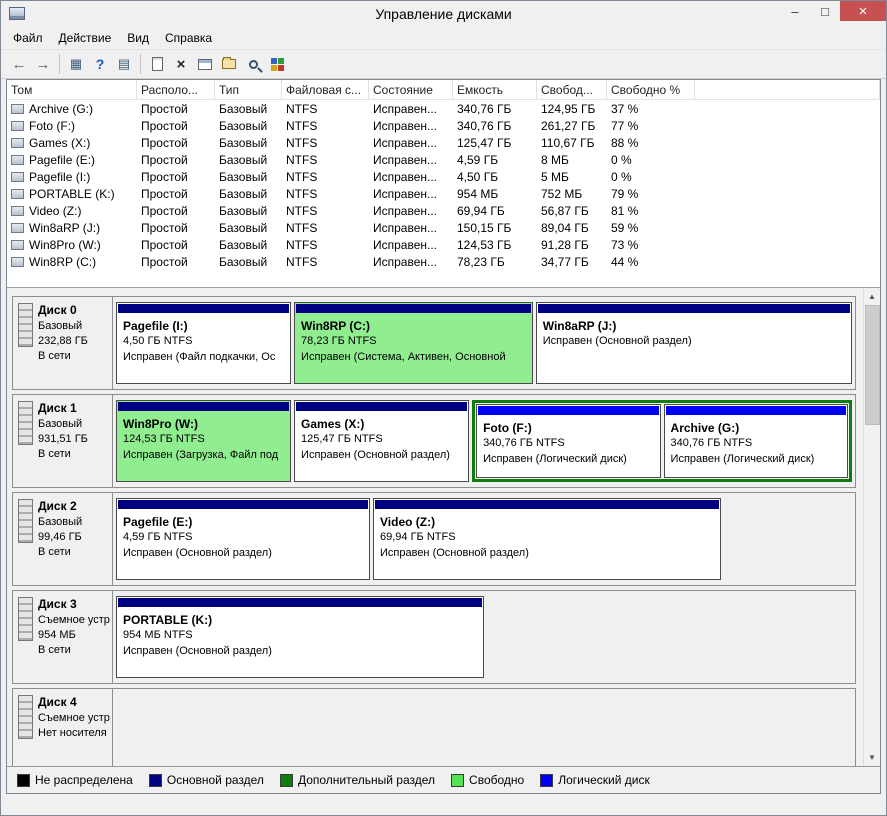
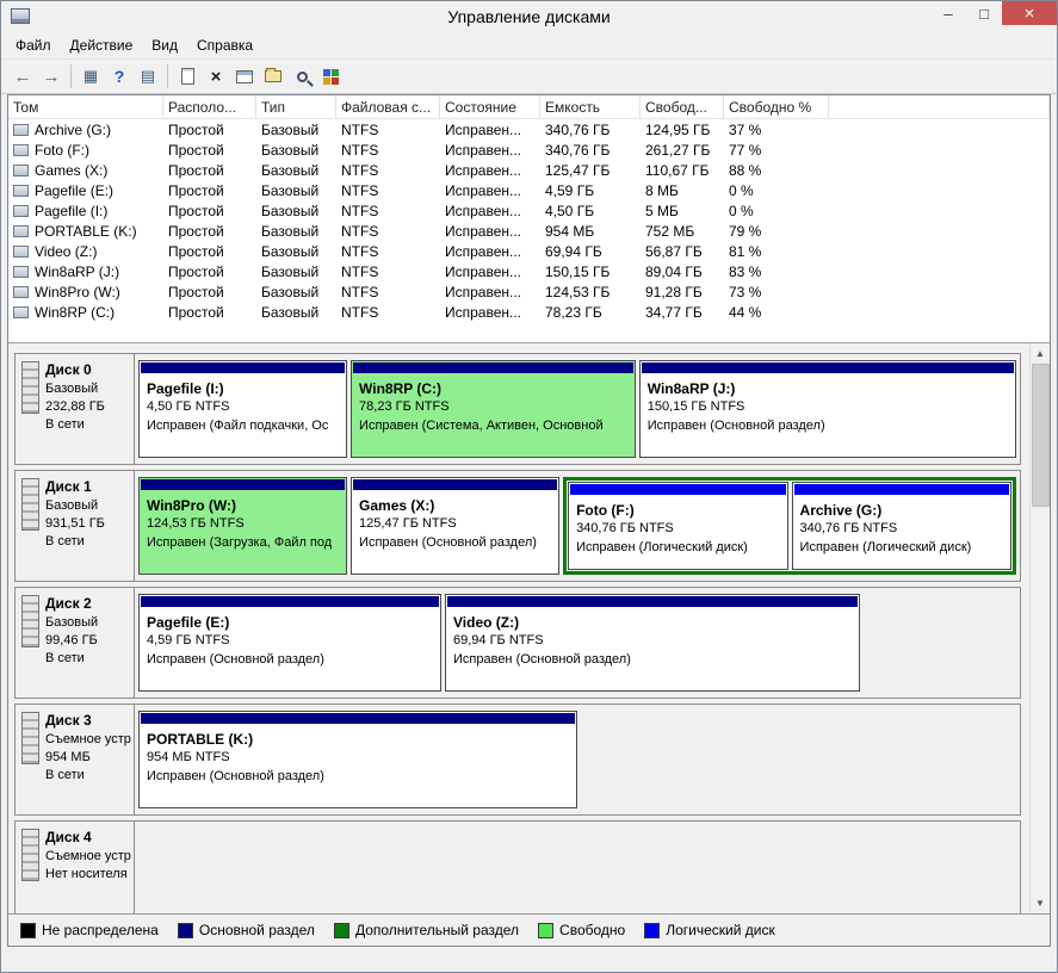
  Управление дисками
  –
  □
  ×
  Файл
  Действие
  Вид
  Справка
  ←
  →
  ▦
  ?
  ▤
  ×
  Том
  Располо...
  Тип
  Файловая с...
  Состояние
  Емкость
  Свобод...
  Свободно %
  Archive (G:)
  Простой
  Базовый
  NTFS
  Исправен...
  340,76 ГБ
  124,95 ГБ
  37 %
  Foto (F:)
  Простой
  Базовый
  NTFS
  Исправен...
  340,76 ГБ
  261,27 ГБ
  77 %
  Games (X:)
  Простой
  Базовый
  NTFS
  Исправен...
  125,47 ГБ
  110,67 ГБ
  88 %
  Pagefile (E:)
  Простой
  Базовый
  NTFS
  Исправен...
  4,59 ГБ
  8 МБ
  0 %
  Pagefile (I:)
  Простой
  Базовый
  NTFS
  Исправен...
  4,50 ГБ
  5 МБ
  0 %
  PORTABLE (K:)
  Простой
  Базовый
  NTFS
  Исправен...
  954 МБ
  752 МБ
  79 %
  Video (Z:)
  Простой
  Базовый
  NTFS
  Исправен...
  69,94 ГБ
  56,87 ГБ
  81 %
  Win8aRP (J:)
  Простой
  Базовый
  NTFS
  Исправен...
  150,15 ГБ
  89,04 ГБ
- 59 %
+ 83 %
  Win8Pro (W:)
  Простой
  Базовый
  NTFS
  Исправен...
  124,53 ГБ
  91,28 ГБ
  73 %
  Win8RP (C:)
  Простой
  Базовый
  NTFS
  Исправен...
  78,23 ГБ
  34,77 ГБ
  44 %
  Диск 0
  Базовый
  232,88 ГБ
  В сети
  Pagefile (I:)
  4,50 ГБ NTFS
  Исправен (Файл подкачки, Ос
  Win8RP (C:)
  78,23 ГБ NTFS
  Исправен (Система, Активен, Основной
  Win8aRP (J:)
+ 150,15 ГБ NTFS
  Исправен (Основной раздел)
  Диск 1
  Базовый
  931,51 ГБ
  В сети
  Win8Pro (W:)
  124,53 ГБ NTFS
  Исправен (Загрузка, Файл под
  Games (X:)
  125,47 ГБ NTFS
  Исправен (Основной раздел)
  Foto (F:)
  340,76 ГБ NTFS
  Исправен (Логический диск)
  Archive (G:)
  340,76 ГБ NTFS
  Исправен (Логический диск)
  Диск 2
  Базовый
  99,46 ГБ
  В сети
  Pagefile (E:)
  4,59 ГБ NTFS
  Исправен (Основной раздел)
  Video (Z:)
  69,94 ГБ NTFS
  Исправен (Основной раздел)
  Диск 3
  Съемное устр
  954 МБ
  В сети
  PORTABLE (K:)
  954 МБ NTFS
  Исправен (Основной раздел)
  Диск 4
  Съемное устр
  Нет носителя
  ▲
  ▼
  Не распределена
  Основной раздел
  Дополнительный раздел
  Свободно
  Логический диск
